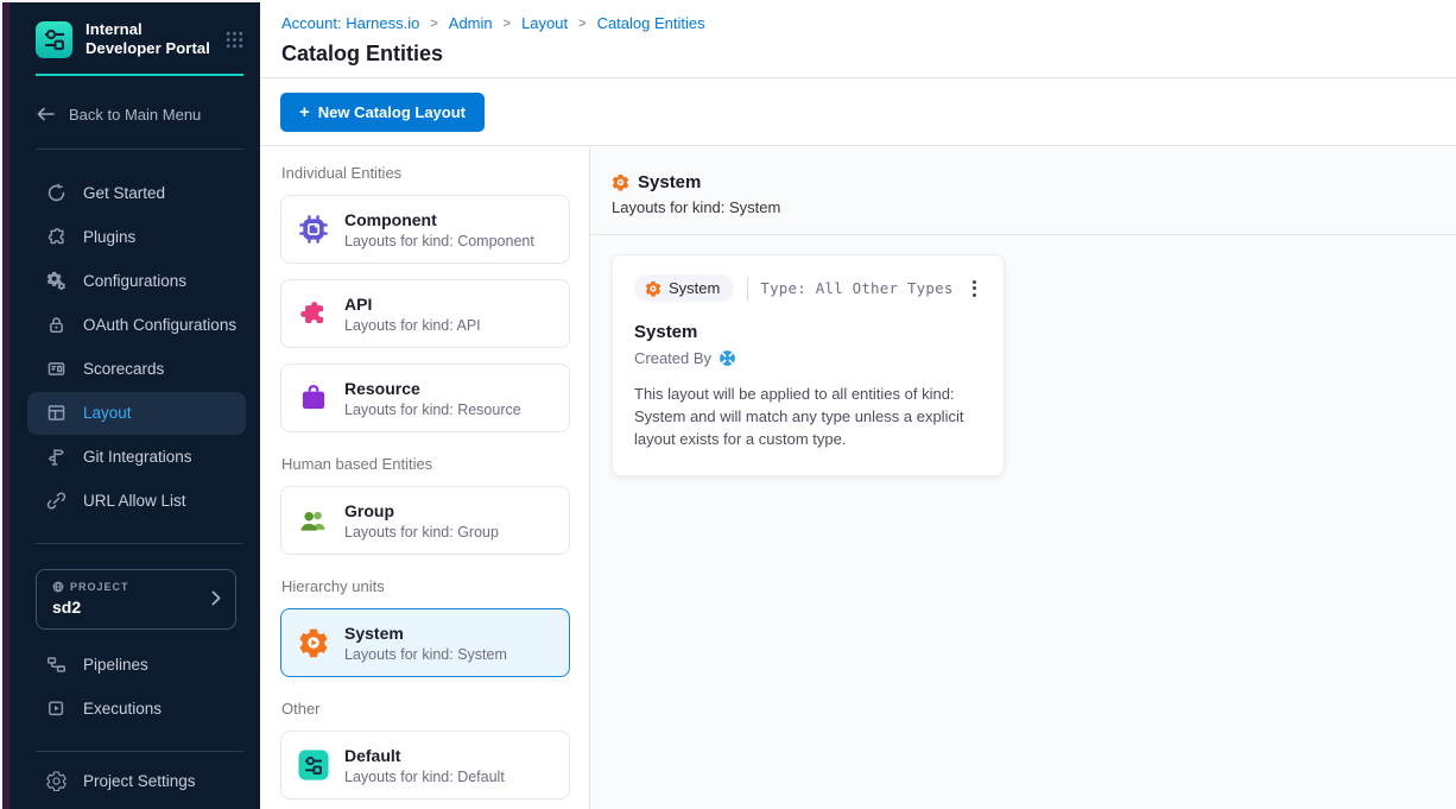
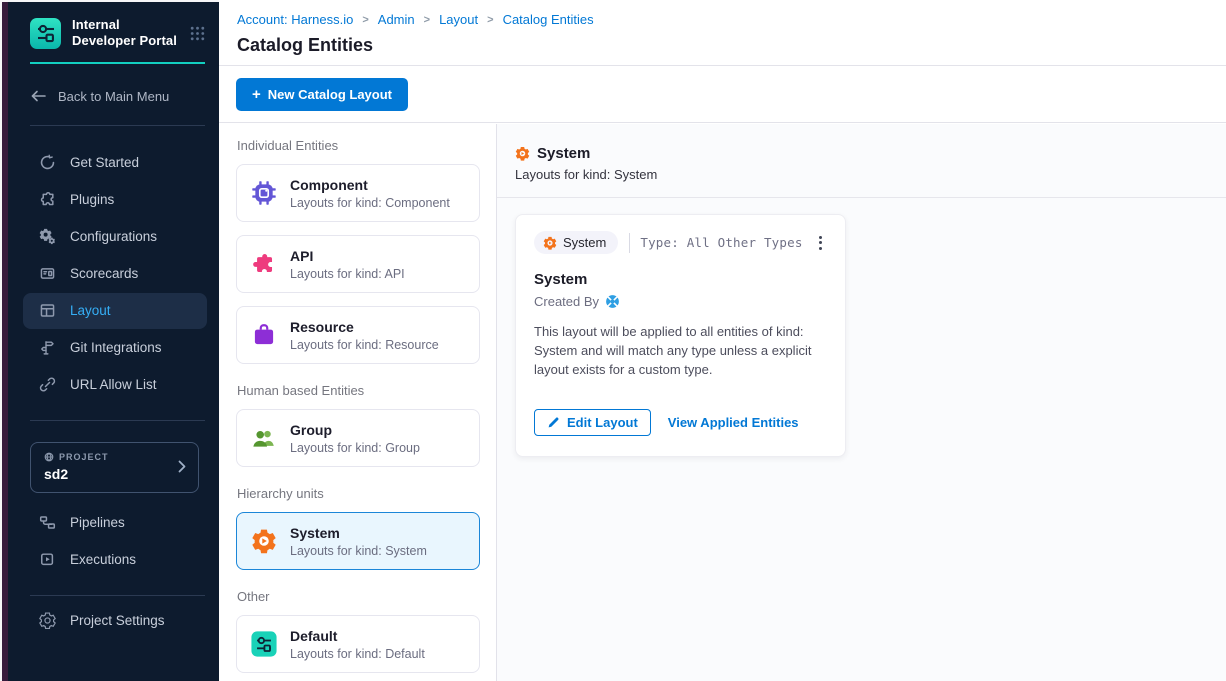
  Internal Developer Portal
  Back to Main Menu
  Get Started
  Plugins
  Configurations
- OAuth Configurations
  Scorecards
  Layout
  Git Integrations
  URL Allow List
  PROJECT
  sd2
  Pipelines
  Executions
  Project Settings
  Account: Harness.io
  >
  Admin
  >
  Layout
  >
  Catalog Entities
  Catalog Entities
  +
  New Catalog Layout
  Individual Entities
  Component
  Layouts for kind: Component
  API
  Layouts for kind: API
  Resource
  Layouts for kind: Resource
  Human based Entities
  Group
  Layouts for kind: Group
  Hierarchy units
  System
  Layouts for kind: System
  Other
  Default
  Layouts for kind: Default
  System
  Layouts for kind: System
  System
  Type: All Other Types
  System
  Created By
  This layout will be applied to all entities of kind: System and will match any type unless a explicit layout exists for a custom type.
+ Edit Layout
+ View Applied Entities
